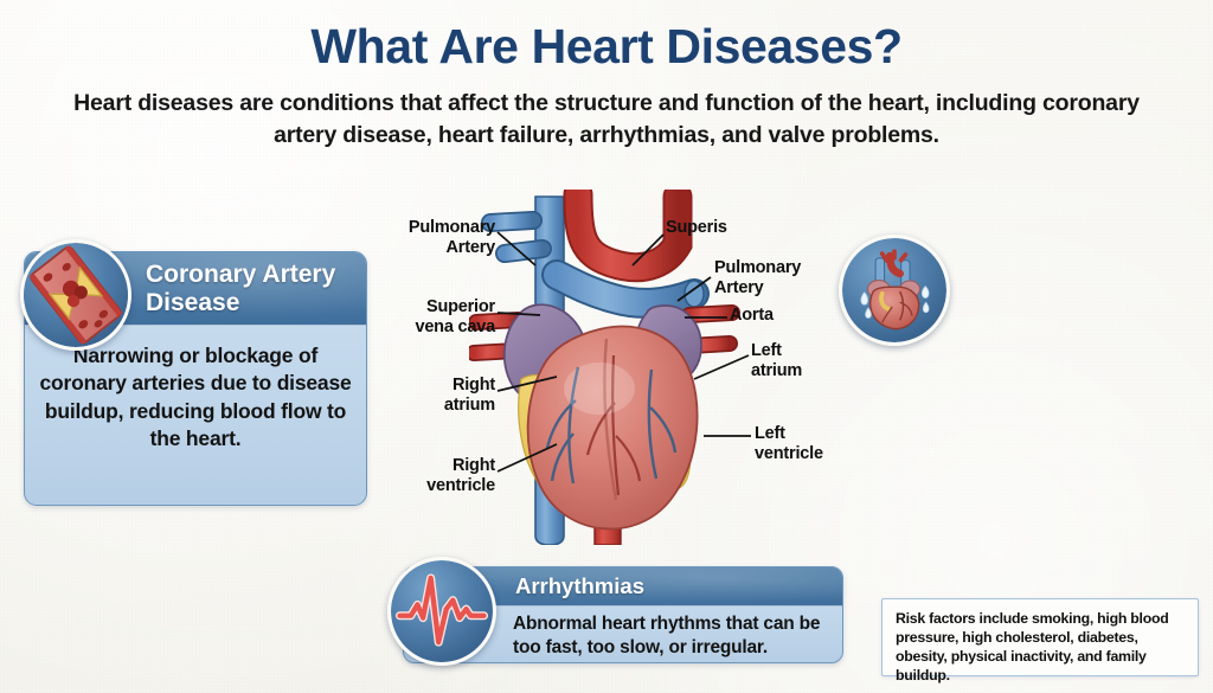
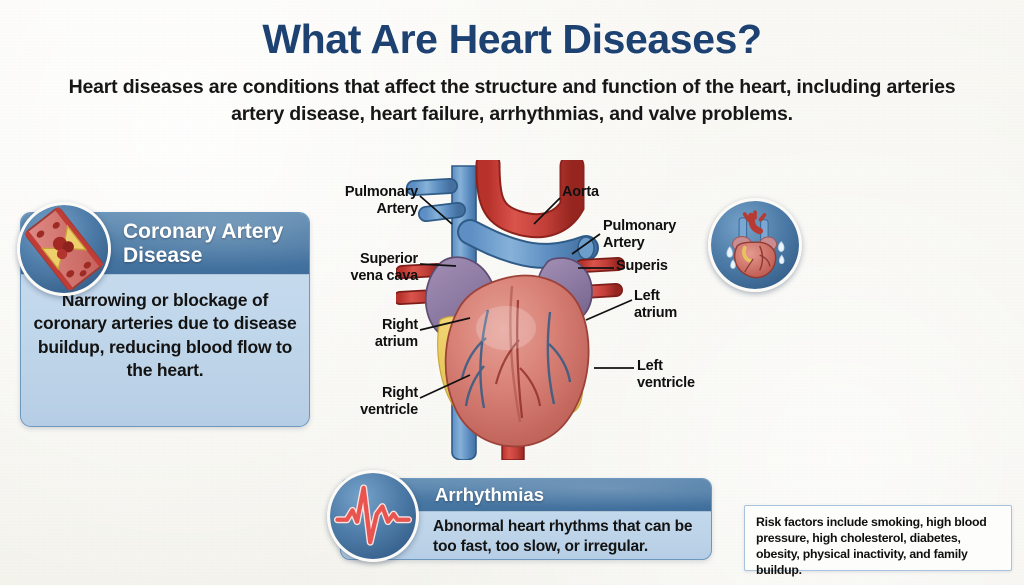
  What Are Heart Diseases?
- Heart diseases are conditions that affect the structure and function of the heart, including coronary artery disease, heart failure, arrhythmias, and valve problems.
+ Heart diseases are conditions that affect the structure and function of the heart, including arteries artery disease, heart failure, arrhythmias, and valve problems.
  Pulmonary
  Artery
  Superior
  vena cava
  Right
  atrium
  Right
  ventricle
- Superis
+ Aorta
  Pulmonary
  Artery
- Aorta
+ Superis
  Left
  atrium
  Left
  ventricle
  Coronary Artery Disease
  Narrowing or blockage of coronary arteries due to disease buildup, reducing blood flow to the heart.
  Arrhythmias
  Abnormal heart rhythms that can be too fast, too slow, or irregular.
  Risk factors include smoking, high blood pressure, high cholesterol, diabetes, obesity, physical inactivity, and family buildup.
